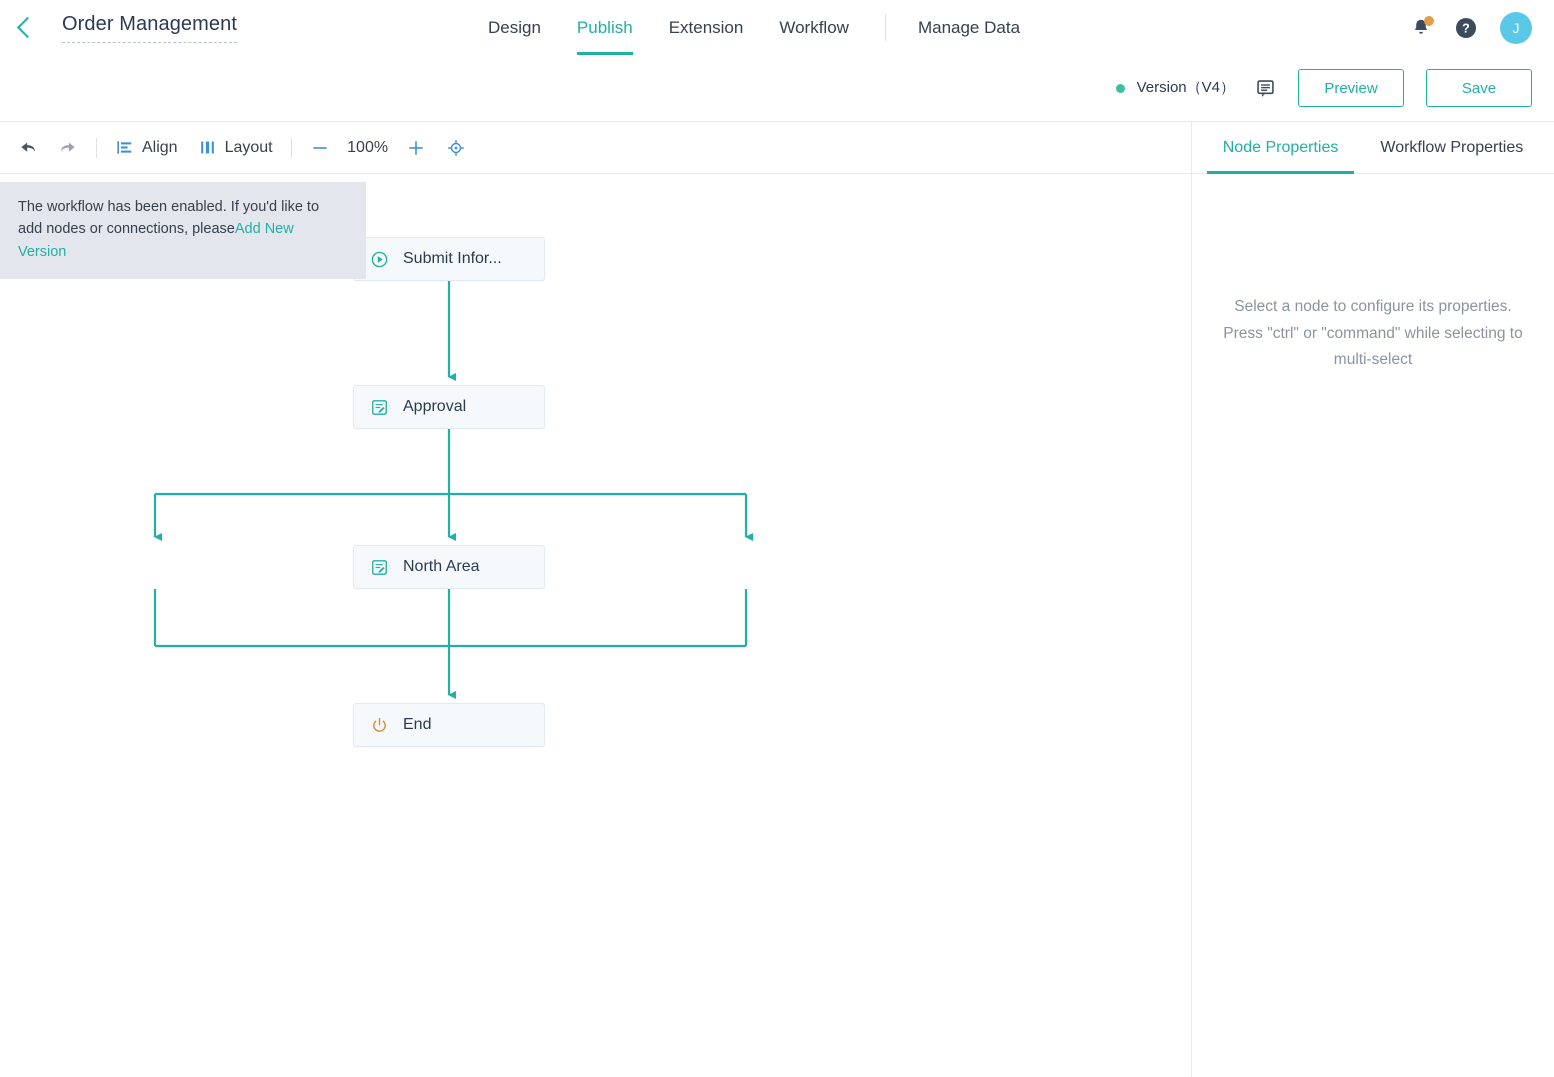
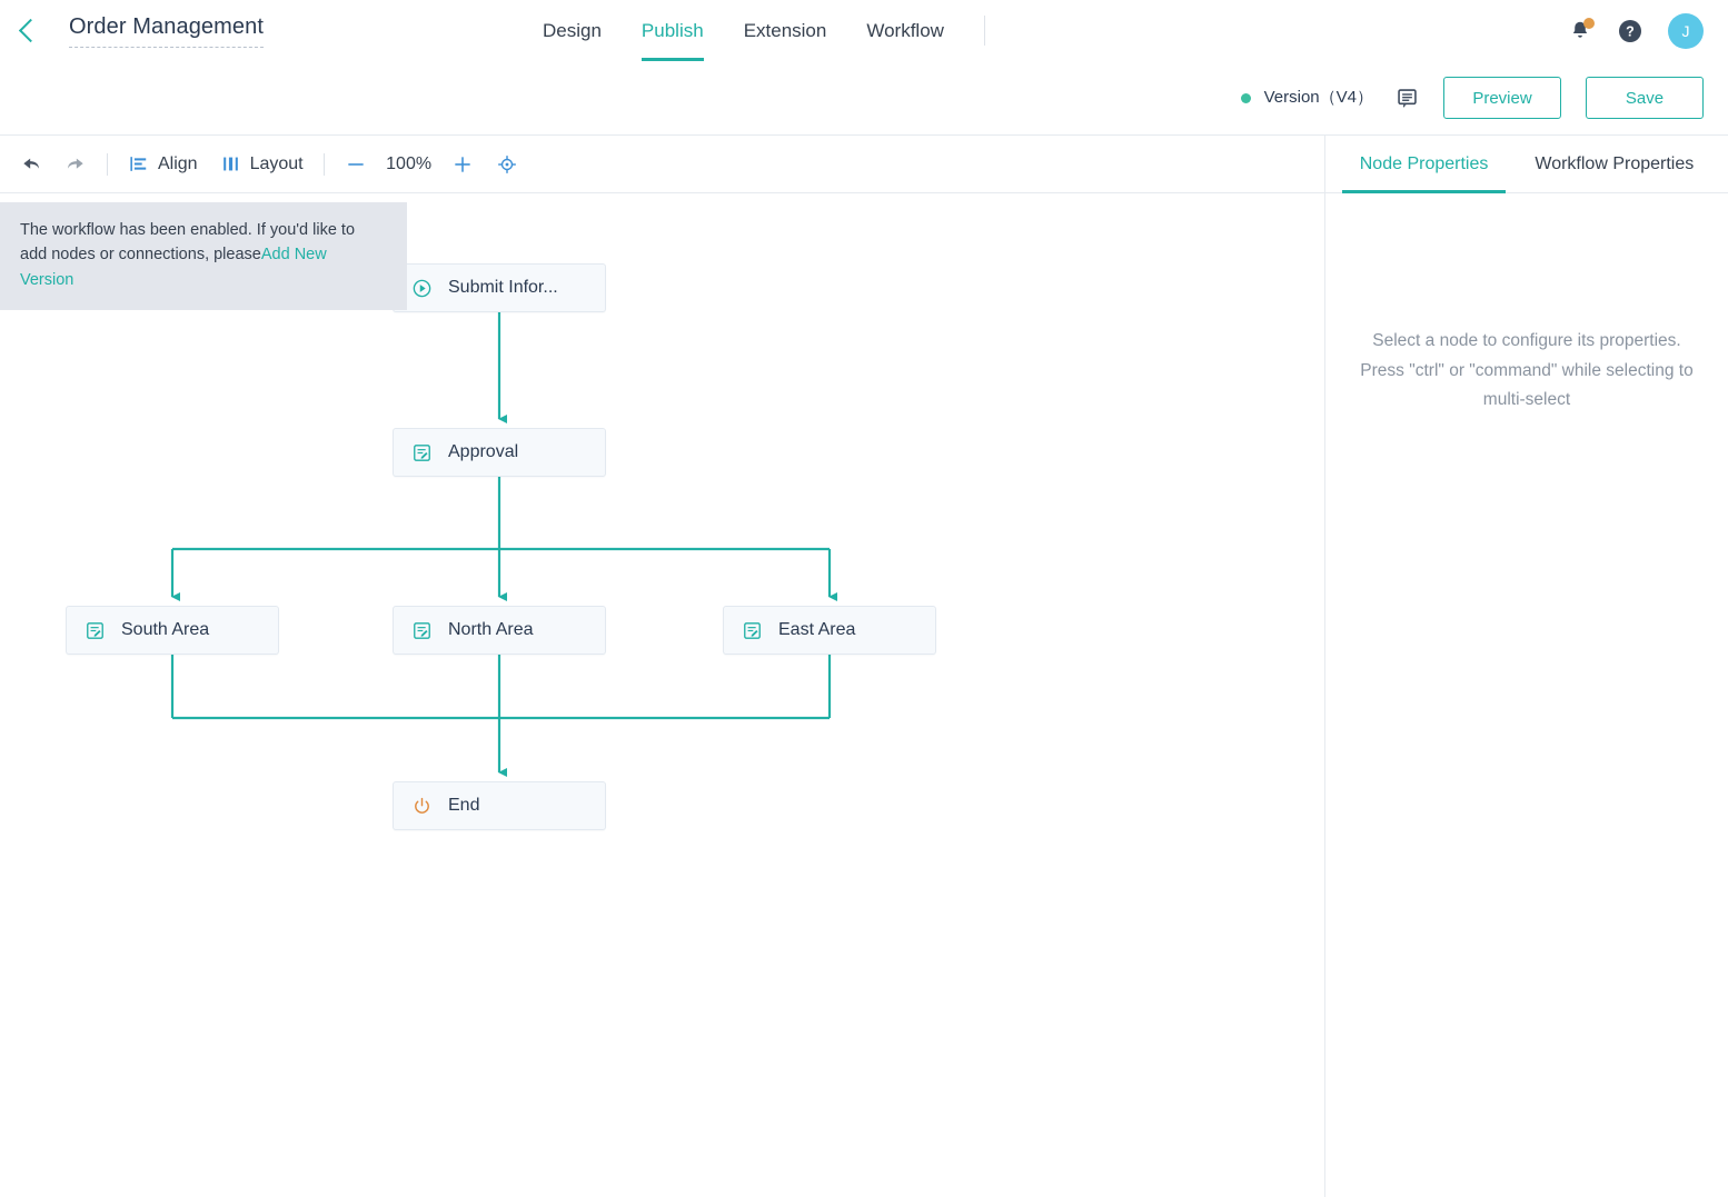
  Order Management
  Design
  Publish
  Extension
  Workflow
- Manage Data
  ?
  J
  Version（V4）
  Preview
  Save
  Align
  Layout
  100%
  Submit Infor...
  Approval
+ South Area
  North Area
+ East Area
  End
  The workflow has been enabled. If you'd like to add nodes or connections, pleaseAdd New Version
  Node Properties
  Workflow Properties
  Select a node to configure its properties. Press "ctrl" or "command" while selecting to multi-select
